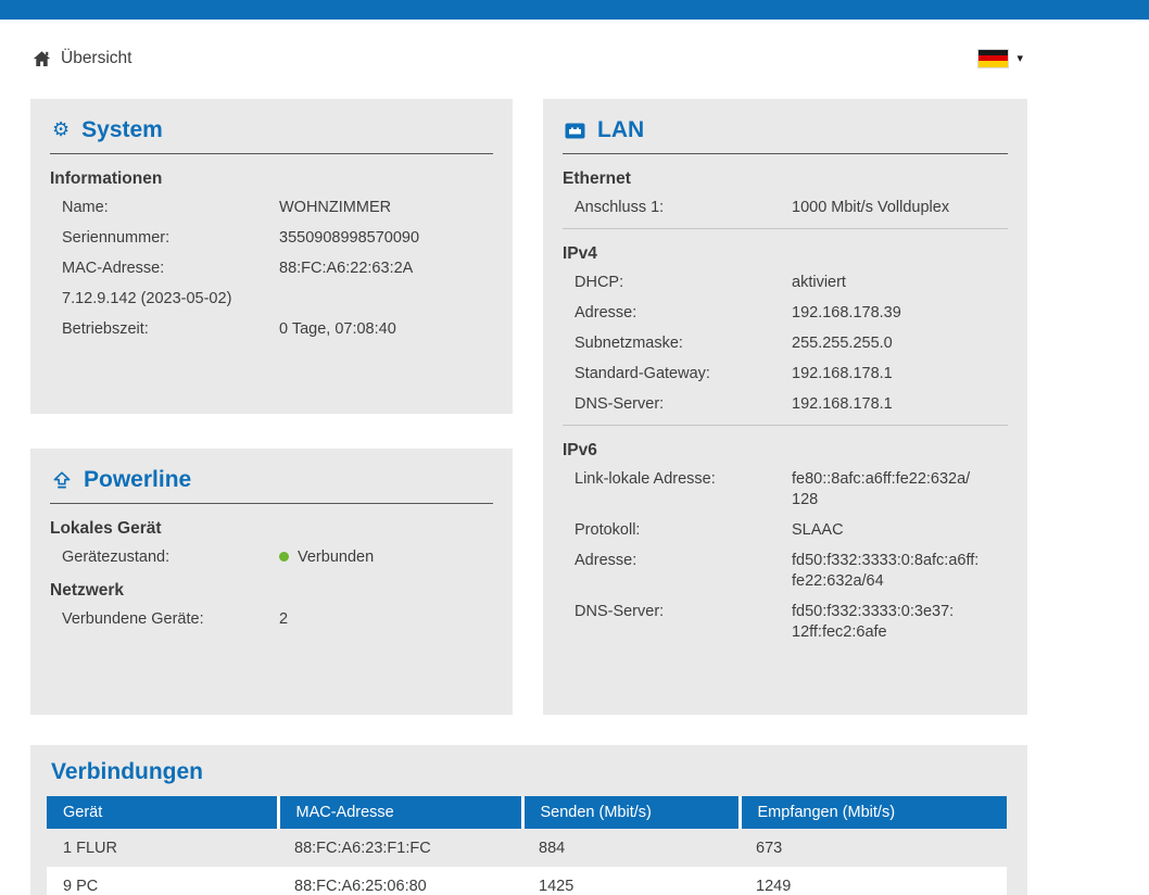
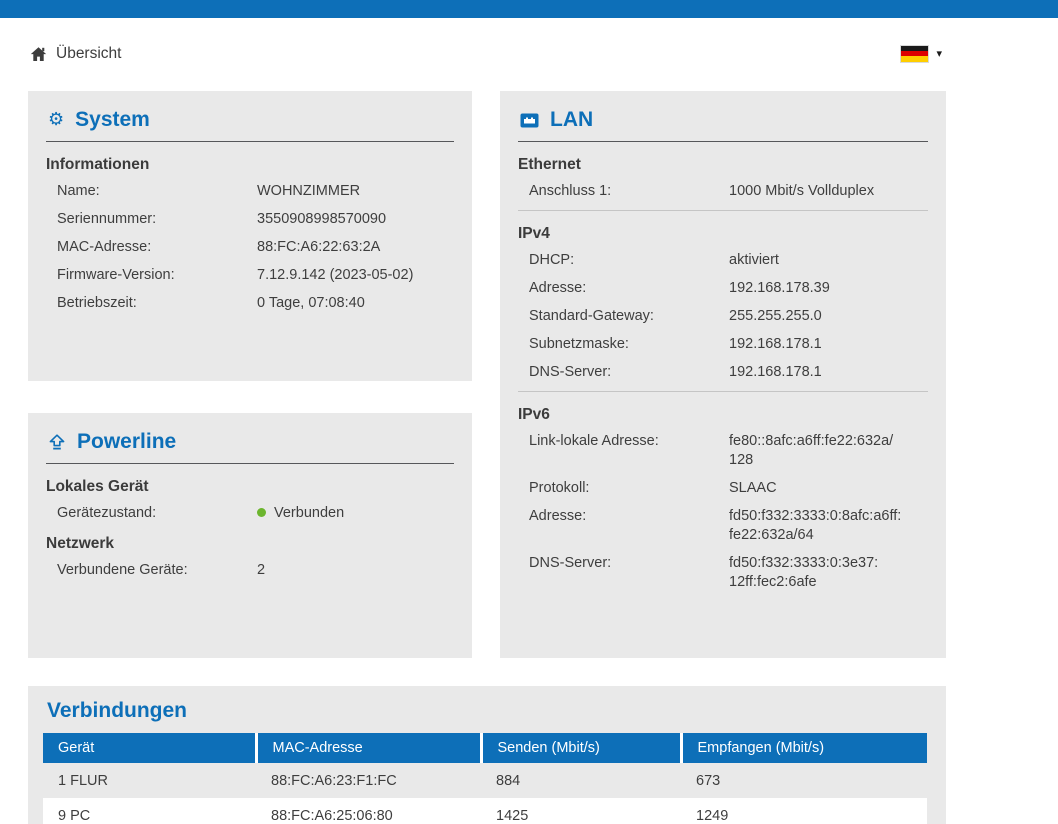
  Übersicht
  ▾
  ⚙
  System
  Informationen
  Name:
  WOHNZIMMER
  Seriennummer:
  3550908998570090
  MAC-Adresse:
  88:FC:A6:22:63:2A
+ Firmware-Version:
  7.12.9.142 (2023-05-02)
  Betriebszeit:
  0 Tage, 07:08:40
  Powerline
  Lokales Gerät
  Gerätezustand:
  Verbunden
  Netzwerk
  Verbundene Geräte:
  2
  LAN
  Ethernet
  Anschluss 1:
  1000 Mbit/s Vollduplex
  IPv4
  DHCP:
  aktiviert
  Adresse:
  192.168.178.39
- Subnetzmaske:
+ Standard-Gateway:
  255.255.255.0
- Standard-Gateway:
+ Subnetzmaske:
  192.168.178.1
  DNS-Server:
  192.168.178.1
  IPv6
  Link-lokale Adresse:
  fe80::8afc:a6ff:fe22:632a/
  128
  Protokoll:
  SLAAC
  Adresse:
  fd50:f332:3333:0:8afc:a6ff:
  fe22:632a/64
  DNS-Server:
  fd50:f332:3333:0:3e37:
  12ff:fec2:6afe
  Verbindungen
  Gerät	MAC-Adresse	Senden (Mbit/s)	Empfangen (Mbit/s)
  1 FLUR	88:FC:A6:23:F1:FC	884	673
  9 PC	88:FC:A6:25:06:80	1425	1249
